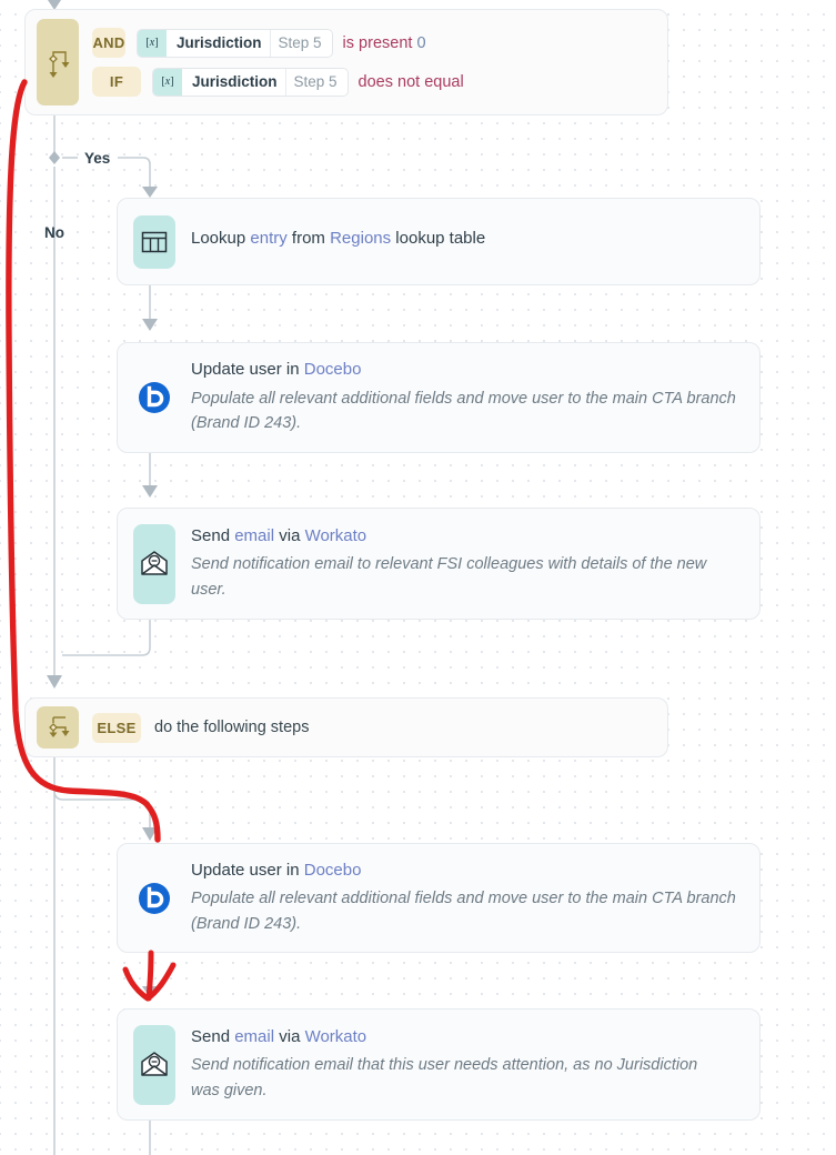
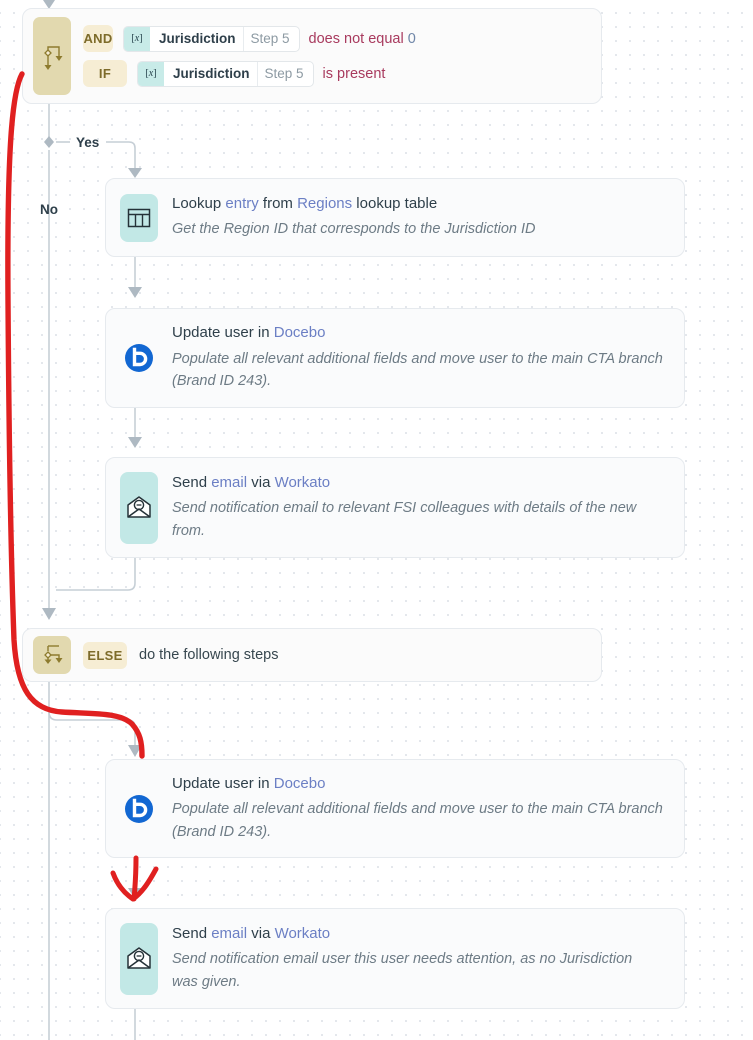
  AND
  [
  x
  ]
  Jurisdiction
  Step 5
- is present 0
+ does not equal 0
  IF
  [
  x
  ]
  Jurisdiction
  Step 5
- does not equal
+ is present
  Yes
  No
  Lookup entry from Regions lookup table
+ Get the Region ID that corresponds to the Jurisdiction ID
  Update user in Docebo
  Populate all relevant additional fields and move user to the main CTA branch (Brand ID 243).
  Send email via Workato
- Send notification email to relevant FSI colleagues with details of the new user.
+ Send notification email to relevant FSI colleagues with details of the new from.
  ELSE
  do the following steps
  Update user in Docebo
  Populate all relevant additional fields and move user to the main CTA branch (Brand ID 243).
  Send email via Workato
- Send notification email that this user needs attention, as no Jurisdiction was given.
+ Send notification email user this user needs attention, as no Jurisdiction was given.
